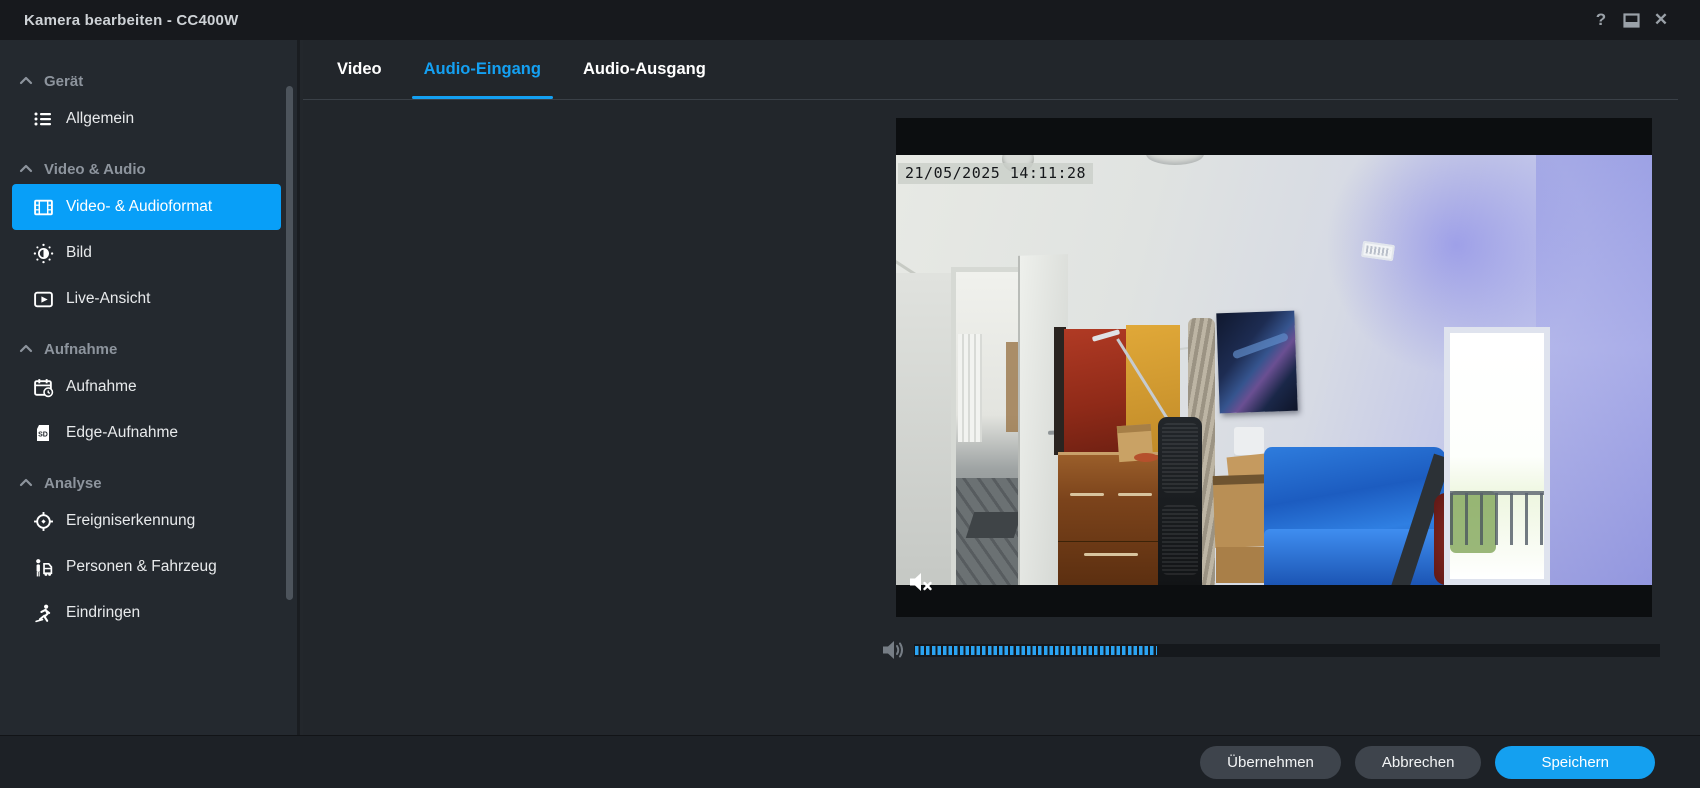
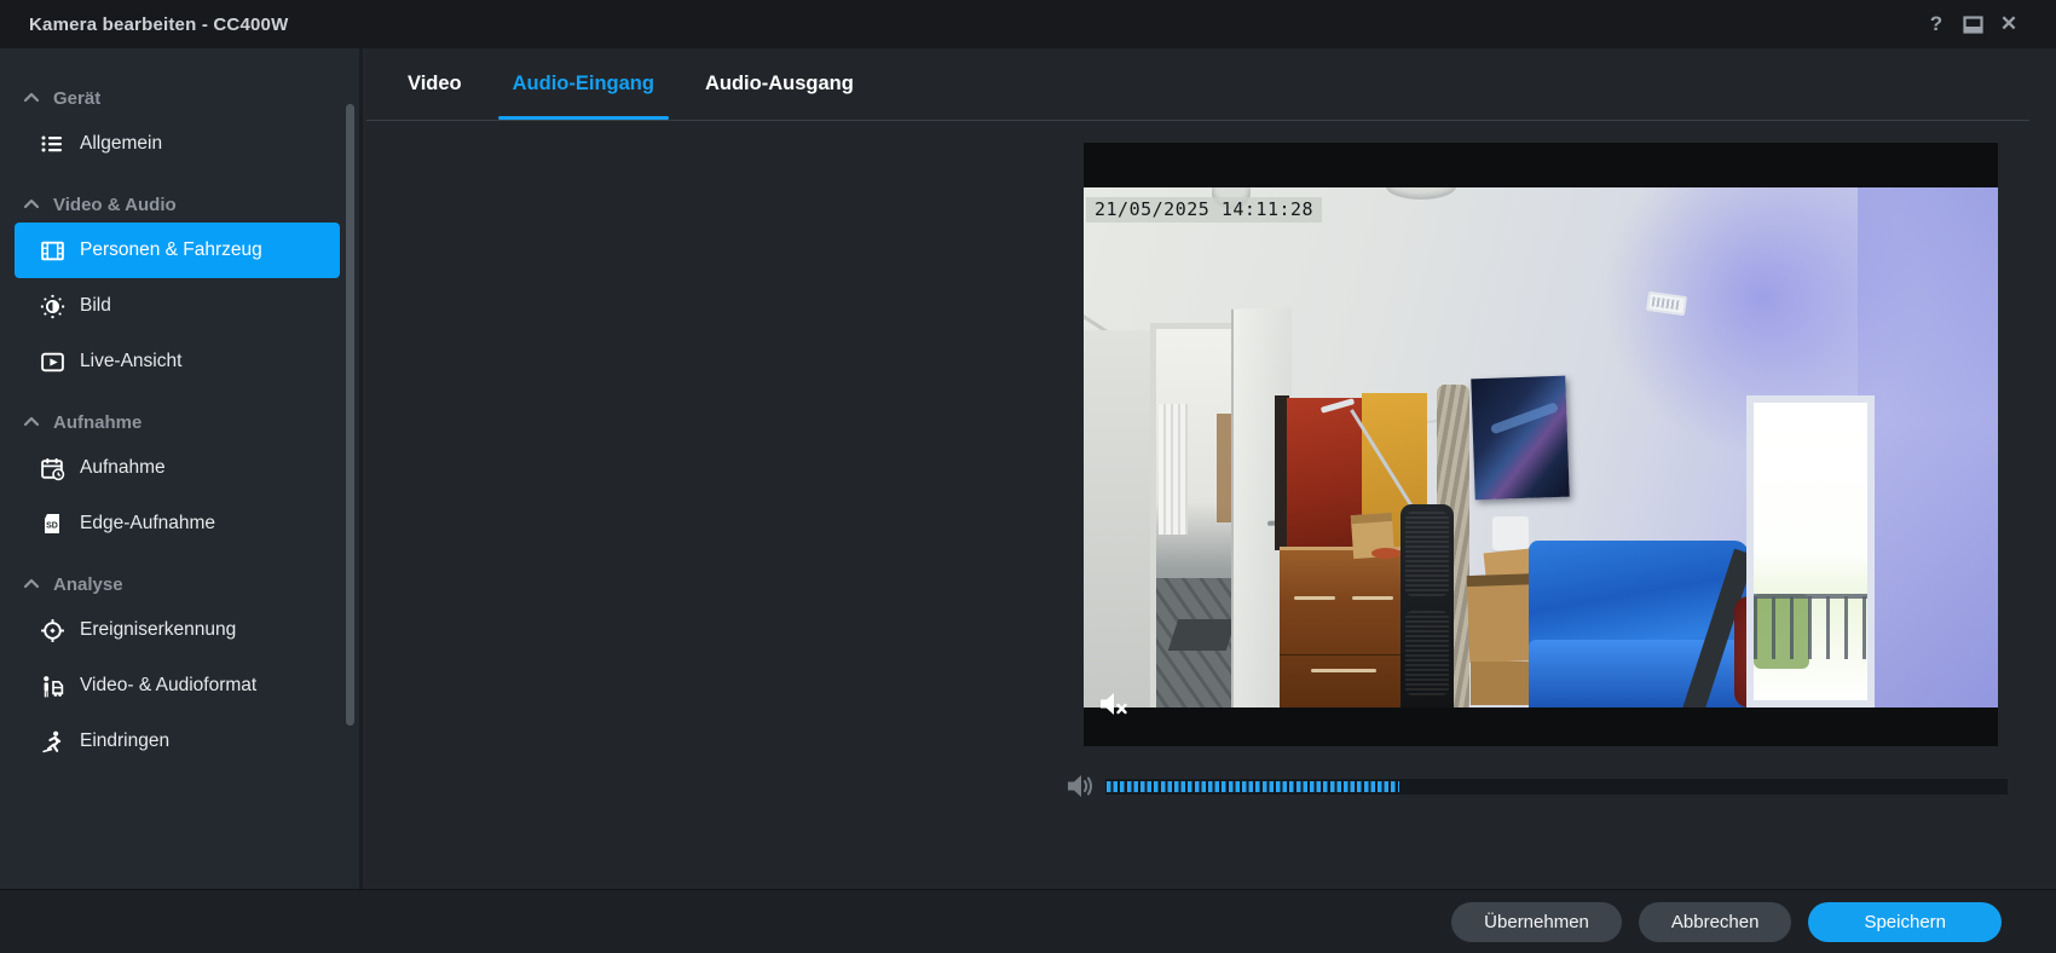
  Kamera bearbeiten - CC400W
  ?
  ✕
  Gerät
  Allgemein
  Video & Audio
- Video- & Audioformat
+ Personen & Fahrzeug
  Bild
  Live-Ansicht
  Aufnahme
  Aufnahme
  Edge-Aufnahme
  Analyse
  Ereigniserkennung
- Personen & Fahrzeug
+ Video- & Audioformat
  Eindringen
  Video
  Audio-Eingang
  Audio-Ausgang
  21/05/2025 14:11:28
  Übernehmen
  Abbrechen
  Speichern
